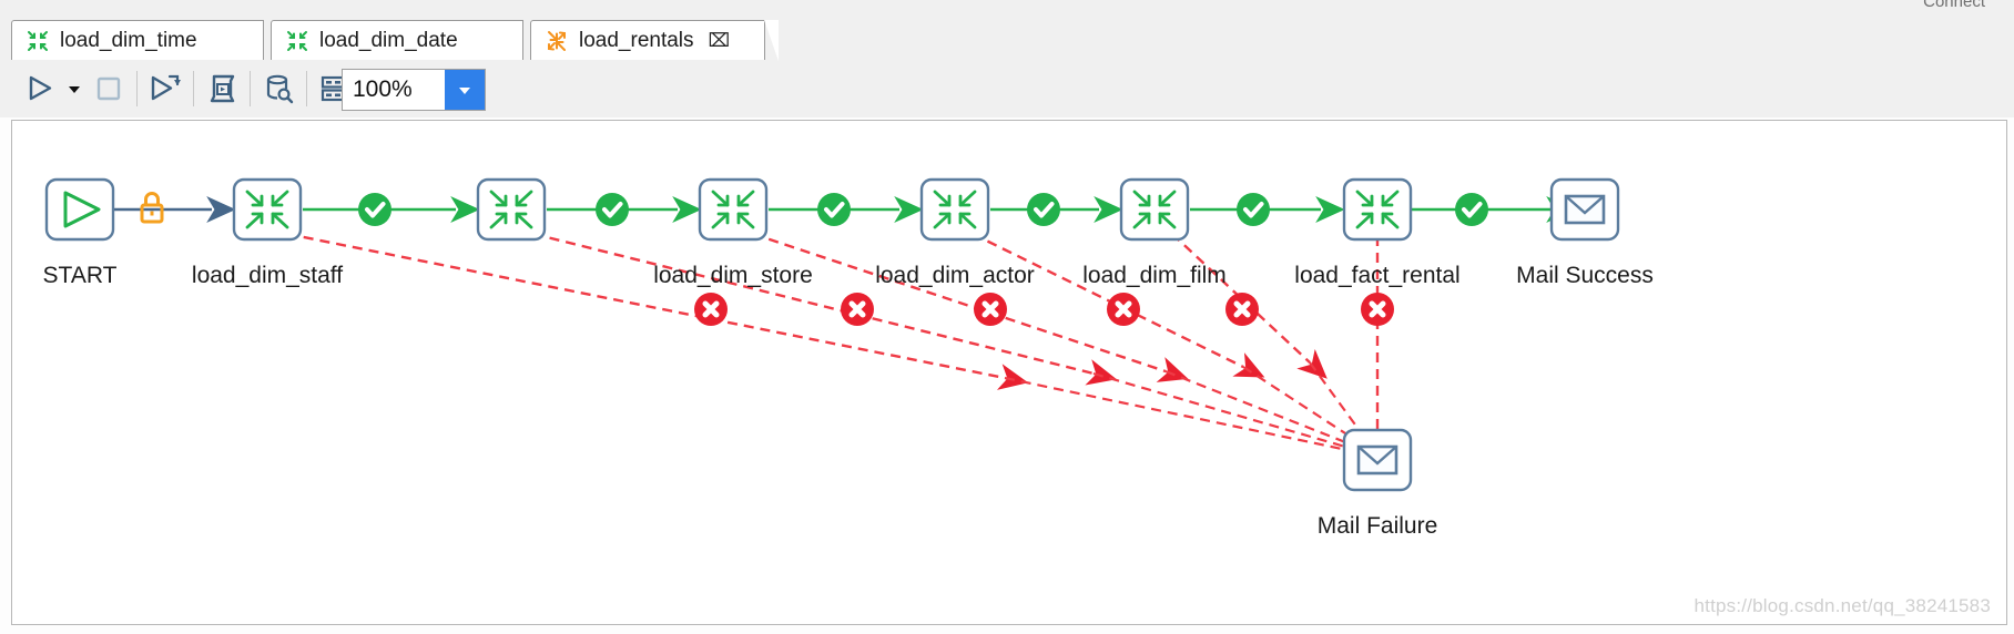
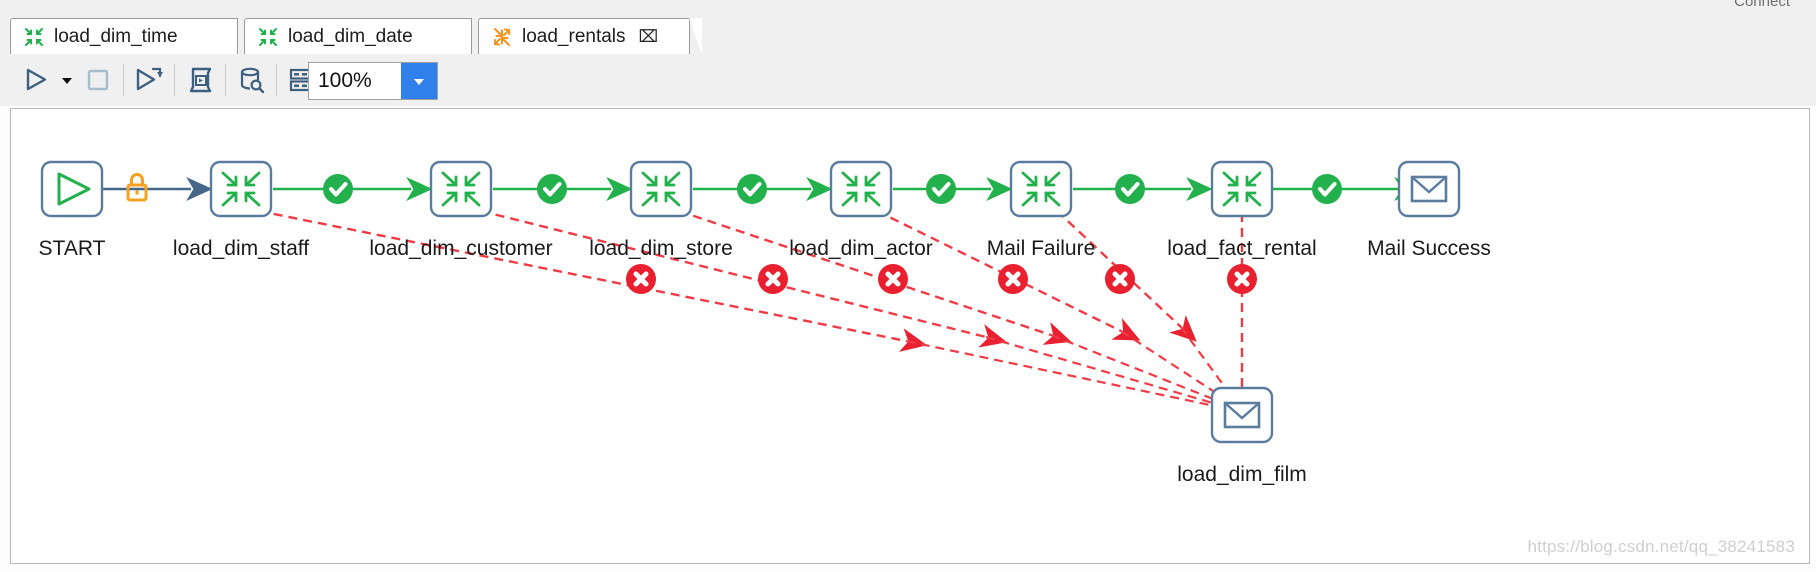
  Connect
  load_dim_time
  load_dim_date
  load_rentals
  ⌧
  100%
  START
  load_dim_staff
+ load_dim_customer
  load_dim_store
  load_dim_actor
- load_dim_film
+ Mail Failure
  load_fact_rental
  Mail Success
- Mail Failure
+ load_dim_film
  https://blog.csdn.net/qq_38241583
